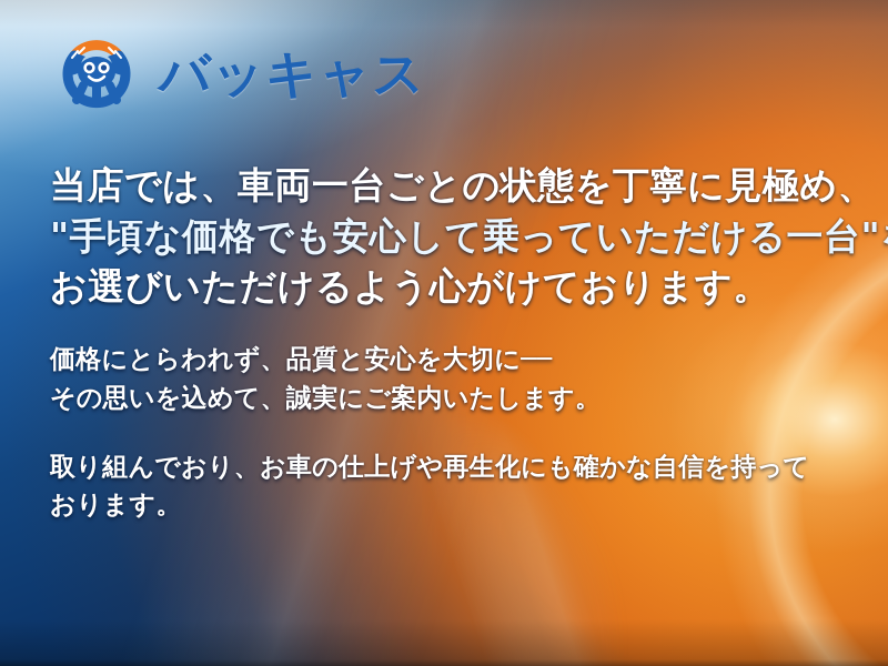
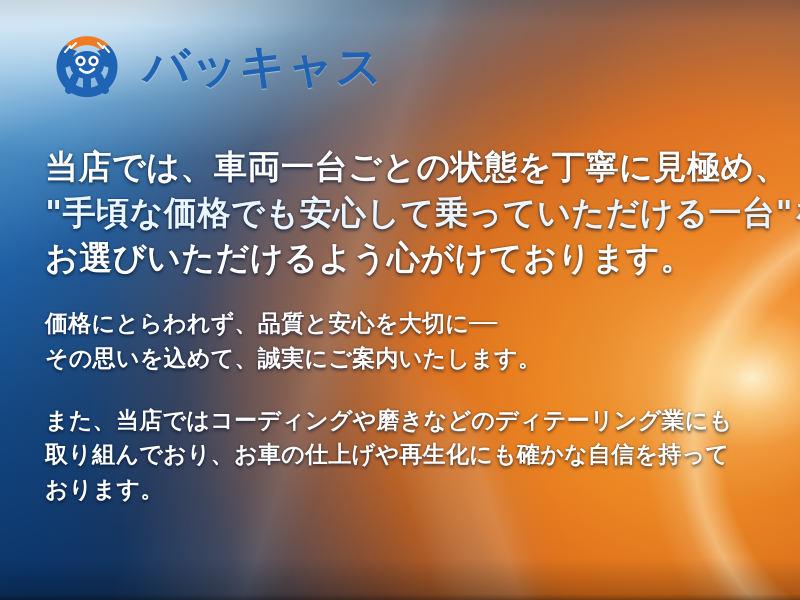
  バッキャス
  当店では、車両一台ごとの状態を丁寧に見極め、
  "手頃な価格でも安心して乗っていただける一台"
  お選びいただけるよう心がけております。
  価格にとらわれず、品質と安心を大切に──
  その思いを込めて、誠実にご案内いたします。
+ また、当店ではコーディングや磨きなどのディテーリング業にも
  取り組んでおり、お車の仕上げや再生化にも確かな自信を持って
  おります。
